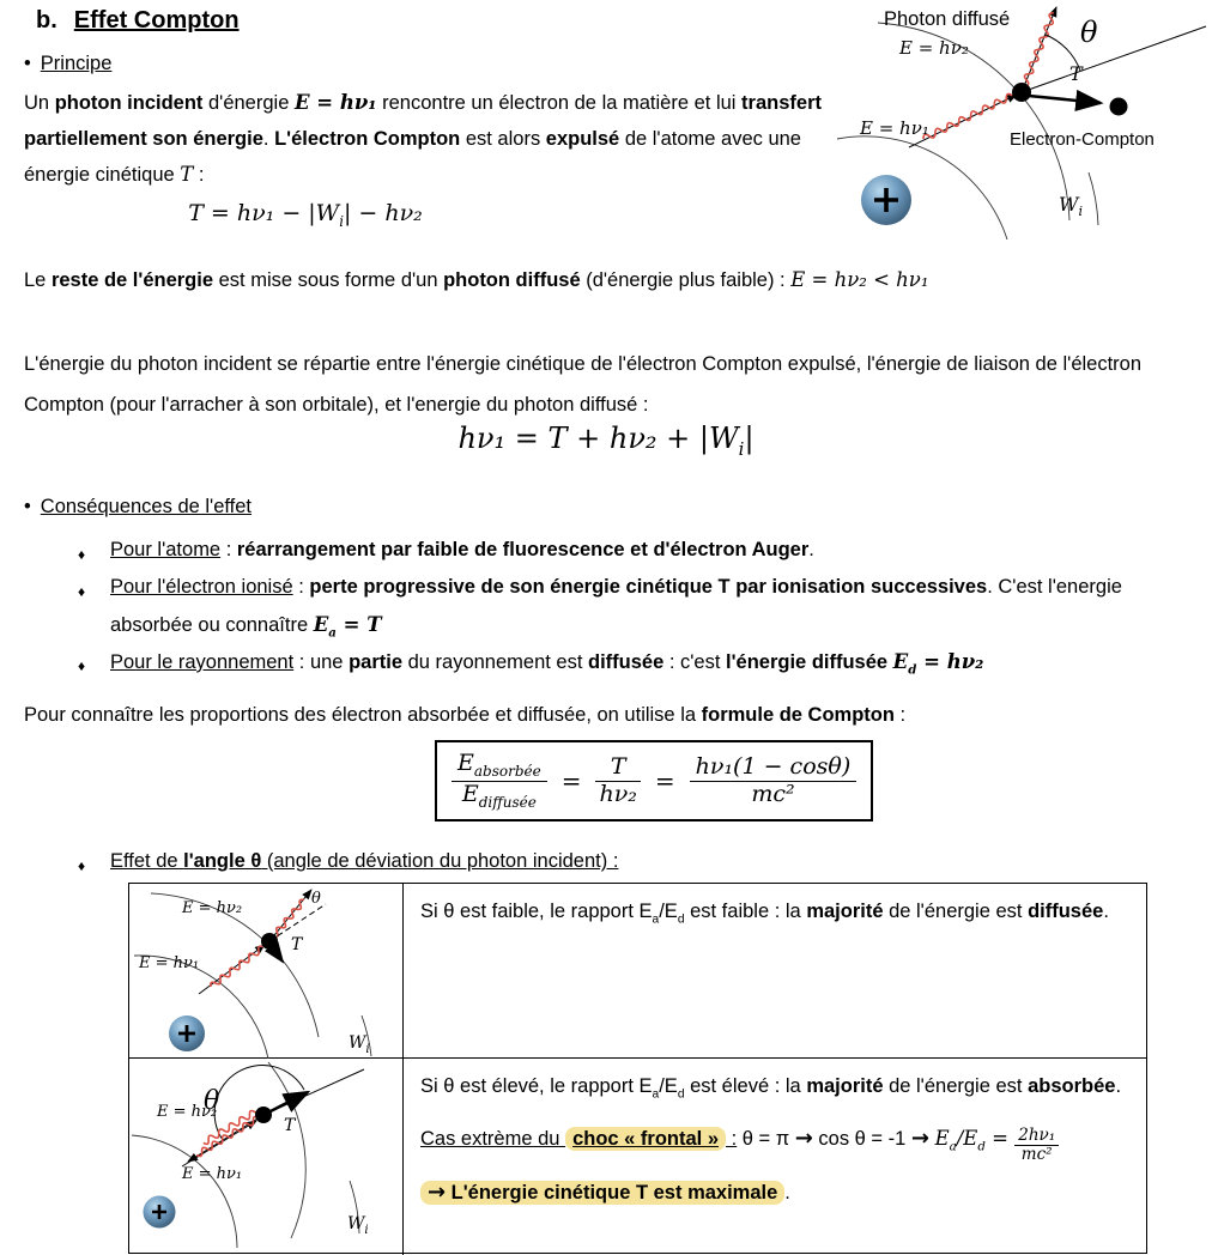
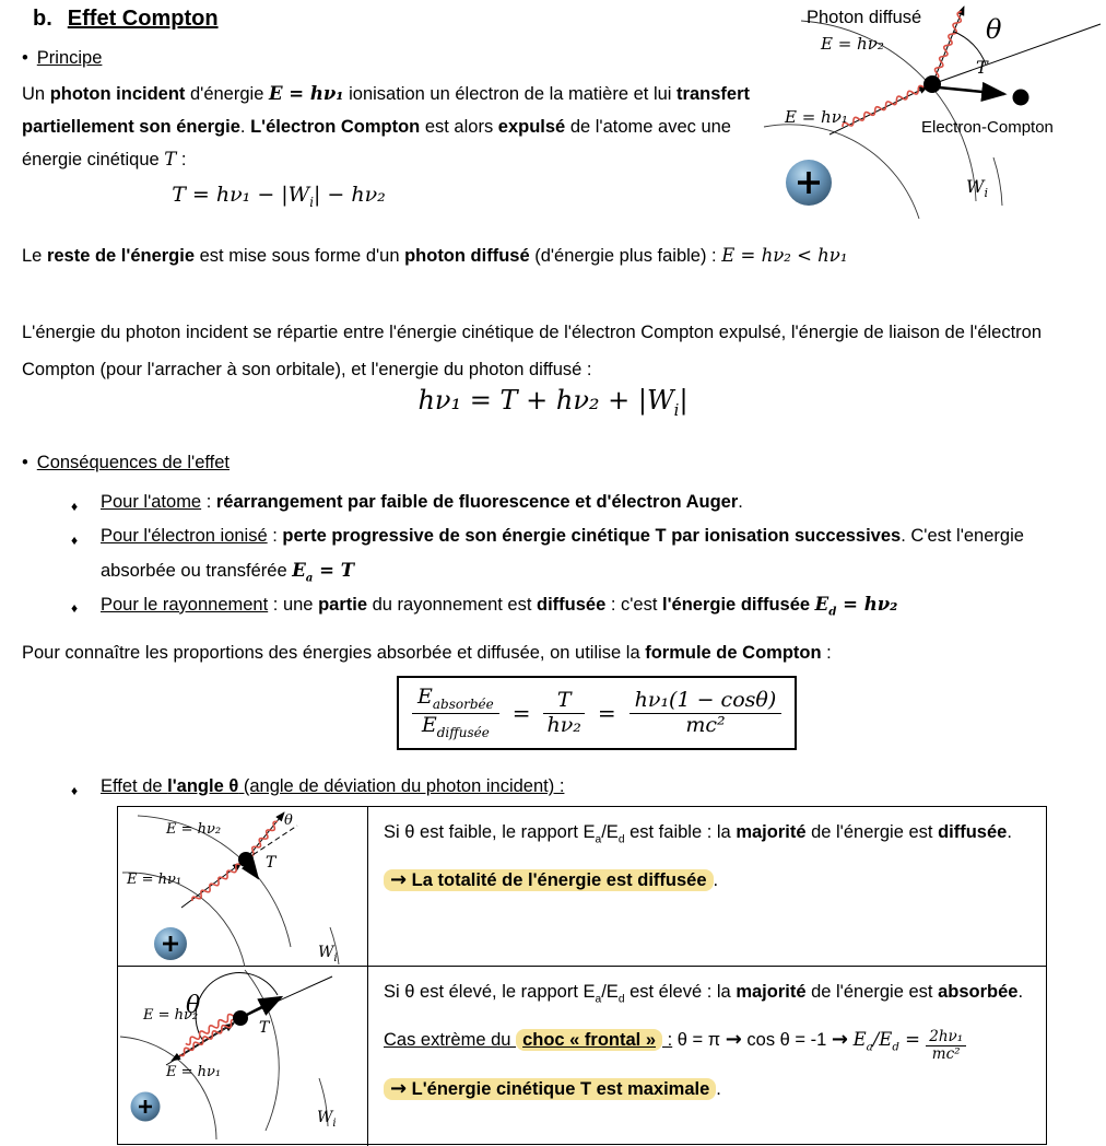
  b. Effet Compton
  • Principe
- Un photon incident d'énergie E = hν₁ rencontre un électron de la matière et lui transfert partiellement son énergie. L'électron Compton est alors expulsé de l'atome avec une énergie cinétique T :
+ Un photon incident d'énergie E = hν₁ ionisation un électron de la matière et lui transfert partiellement son énergie. L'électron Compton est alors expulsé de l'atome avec une énergie cinétique T :
  T = hν₁ − |Wi| − hν₂
  Photon diffusé
  E = hν₂
  θ
  T
  E = hν₁
  Electron-Compton
  Wi
  Le reste de l'énergie est mise sous forme d'un photon diffusé (d'énergie plus faible) : E = hν₂ < hν₁
  L'énergie du photon incident se répartie entre l'énergie cinétique de l'électron Compton expulsé, l'énergie de liaison de l'électron Compton (pour l'arracher à son orbitale), et l'energie du photon diffusé :
  hν₁ = T + hν₂ + |Wi|
  • Conséquences de l'effet
  ♦
  Pour l'atome : réarrangement par faible de fluorescence et d'électron Auger.
  ♦
- Pour l'électron ionisé : perte progressive de son énergie cinétique T par ionisation successives. C'est l'energie absorbée ou connaître Ea = T
+ Pour l'électron ionisé : perte progressive de son énergie cinétique T par ionisation successives. C'est l'energie absorbée ou transférée Ea = T
  ♦
  Pour le rayonnement : une partie du rayonnement est diffusée : c'est l'énergie diffusée Ed = hν₂
- Pour connaître les proportions des électron absorbée et diffusée, on utilise la formule de Compton :
+ Pour connaître les proportions des énergies absorbée et diffusée, on utilise la formule de Compton :
  Eabsorbée
  Ediffusée
  =
  T
  hν₂
  =
  hν₁(1 − cosθ)
  mc²
  ♦
  Effet de l'angle θ (angle de déviation du photon incident) :
  E = hν₂
  θ
  T
  E = hν₁
  Wi
  Si θ est faible, le rapport Ea/Ed est faible : la majorité de l'énergie est diffusée.
+ → La totalité de l'énergie est diffusée .
  θ
  E = hν₂
  T
  E = hν₁
  Wi
  Si θ est élevé, le rapport Ea/Ed est élevé : la majorité de l'énergie est absorbée.
  Cas extrème du choc « frontal » : θ = π → cos θ = -1 → Ea/Ed =
  2hν₁
  mc²
  → L'énergie cinétique T est maximale .
